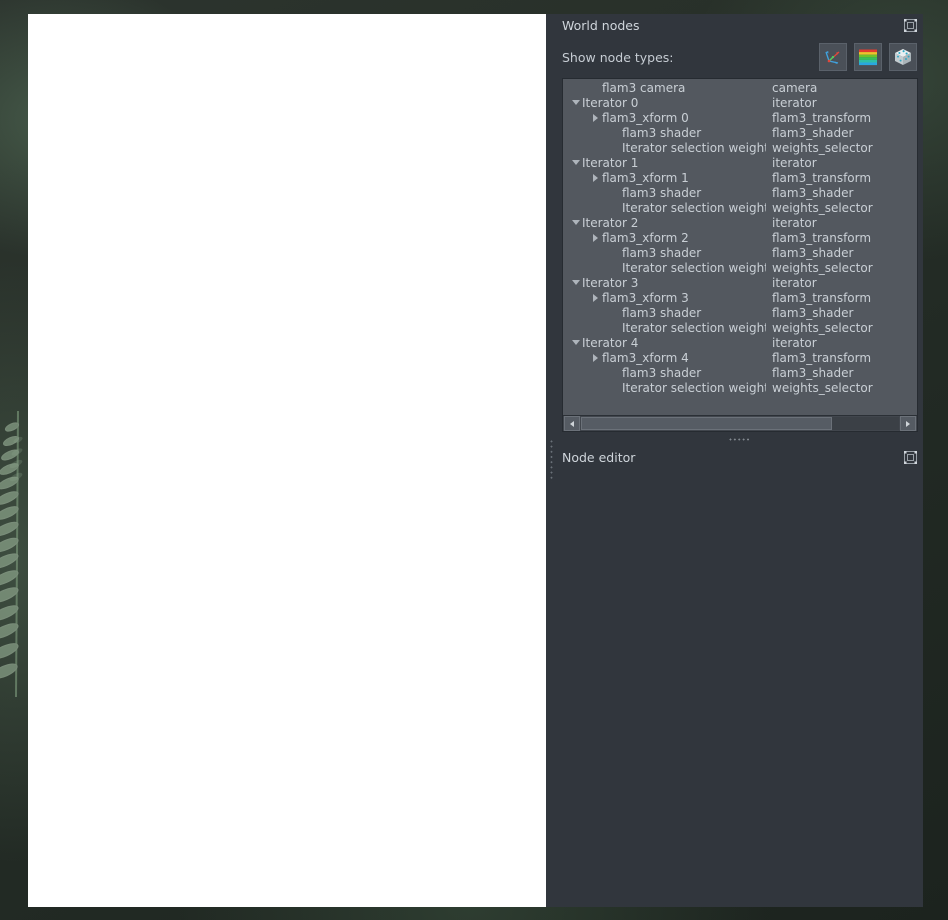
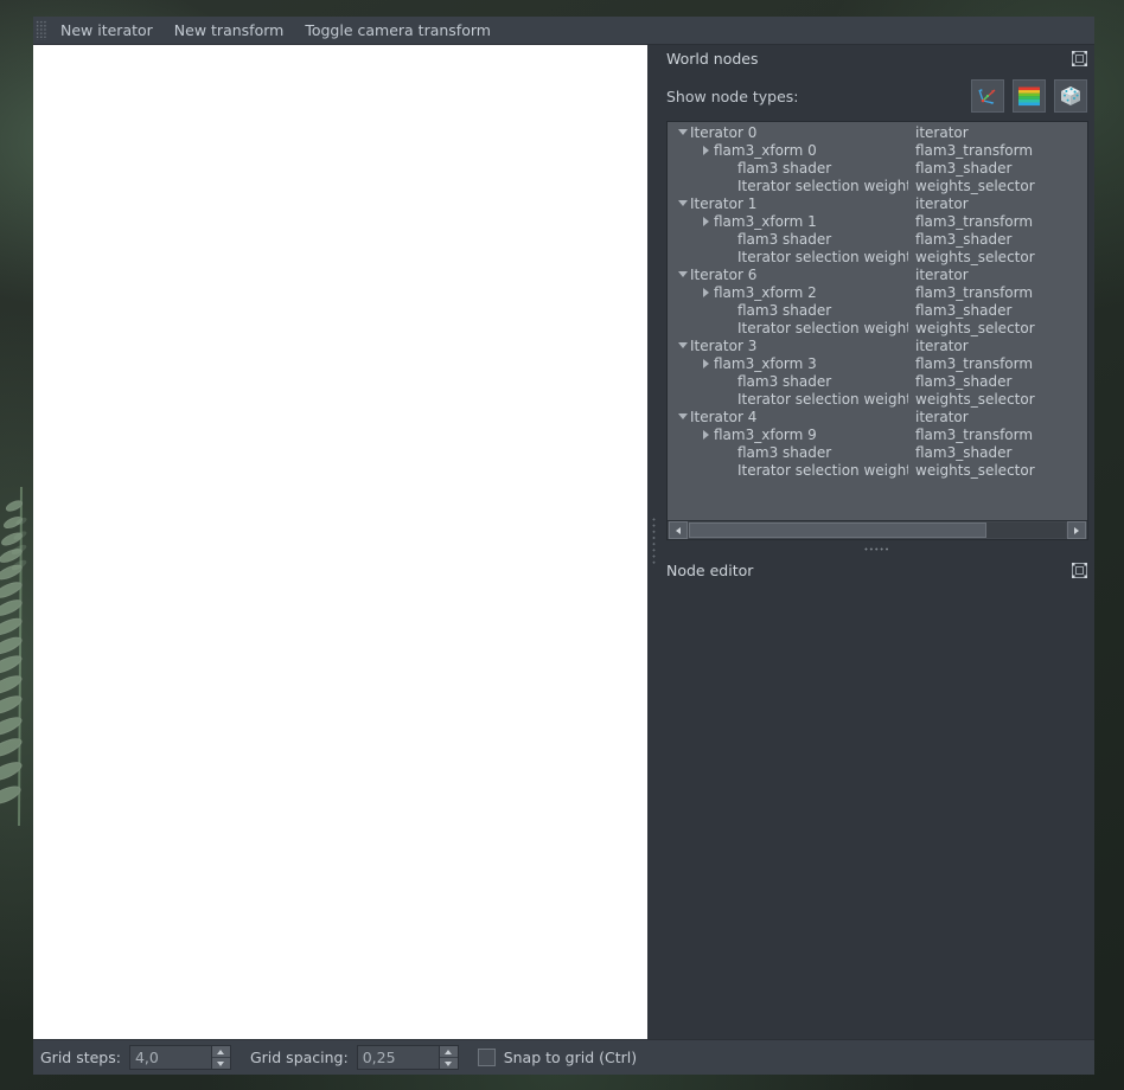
+ New iterator
+ New transform
+ Toggle camera transform
  World nodes
  Show node types:
- flam3 camera
- camera
  Iterator 0
  iterator
  flam3_xform 0
  flam3_transform
  flam3 shader
  flam3_shader
  Iterator selection weigh
  weights_selector
  Iterator 1
  iterator
  flam3_xform 1
  flam3_transform
  flam3 shader
  flam3_shader
  Iterator selection weigh
  weights_selector
- Iterator 2
+ Iterator 6
  iterator
  flam3_xform 2
  flam3_transform
  flam3 shader
  flam3_shader
  Iterator selection weigh
  weights_selector
  Iterator 3
  iterator
  flam3_xform 3
  flam3_transform
  flam3 shader
  flam3_shader
  Iterator selection weigh
  weights_selector
  Iterator 4
  iterator
- flam3_xform 4
+ flam3_xform 9
  flam3_transform
  flam3 shader
  flam3_shader
  Iterator selection weigh
  weights_selector
  Node editor
+ Grid steps:
+ 4,0
+ Grid spacing:
+ 0,25
+ Snap to grid (Ctrl)
